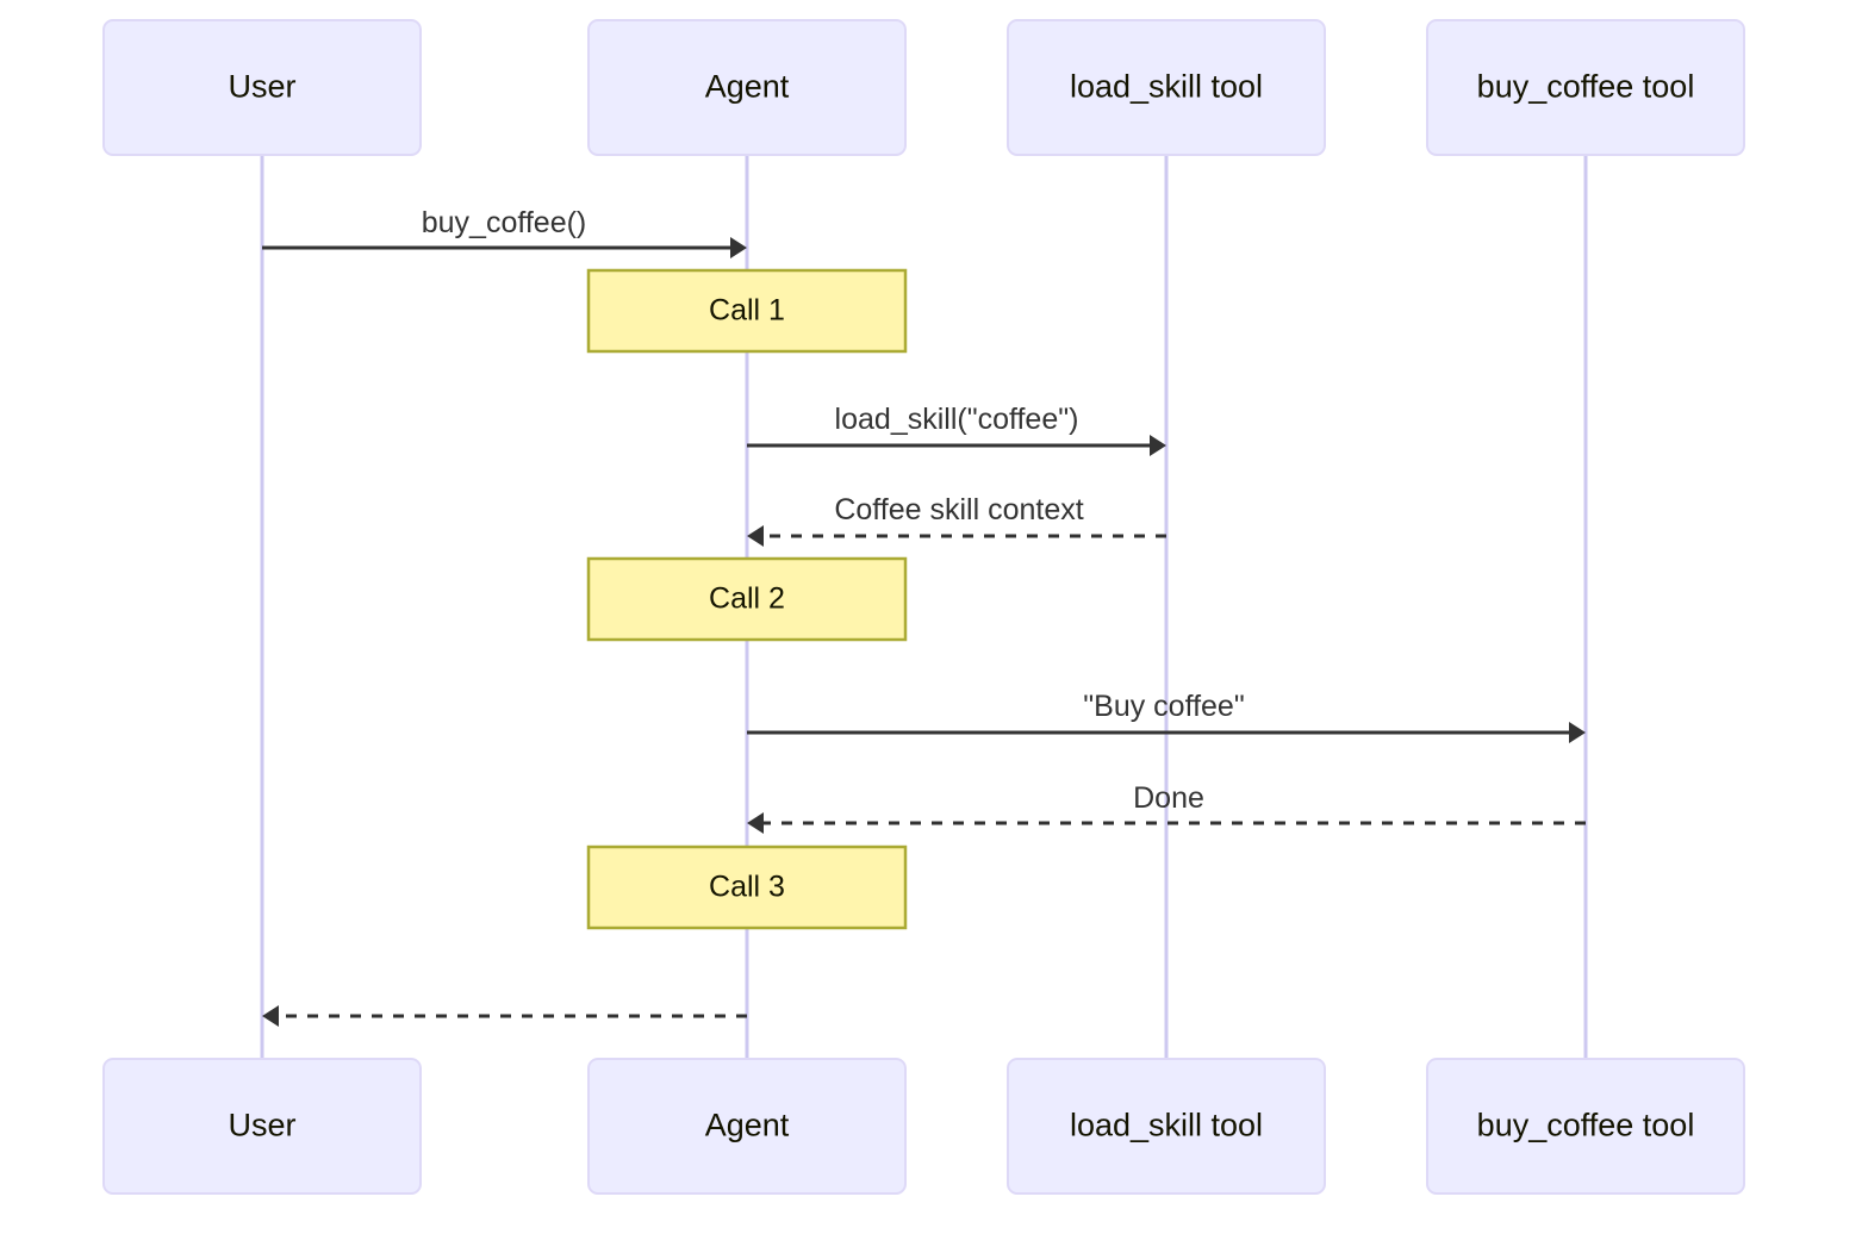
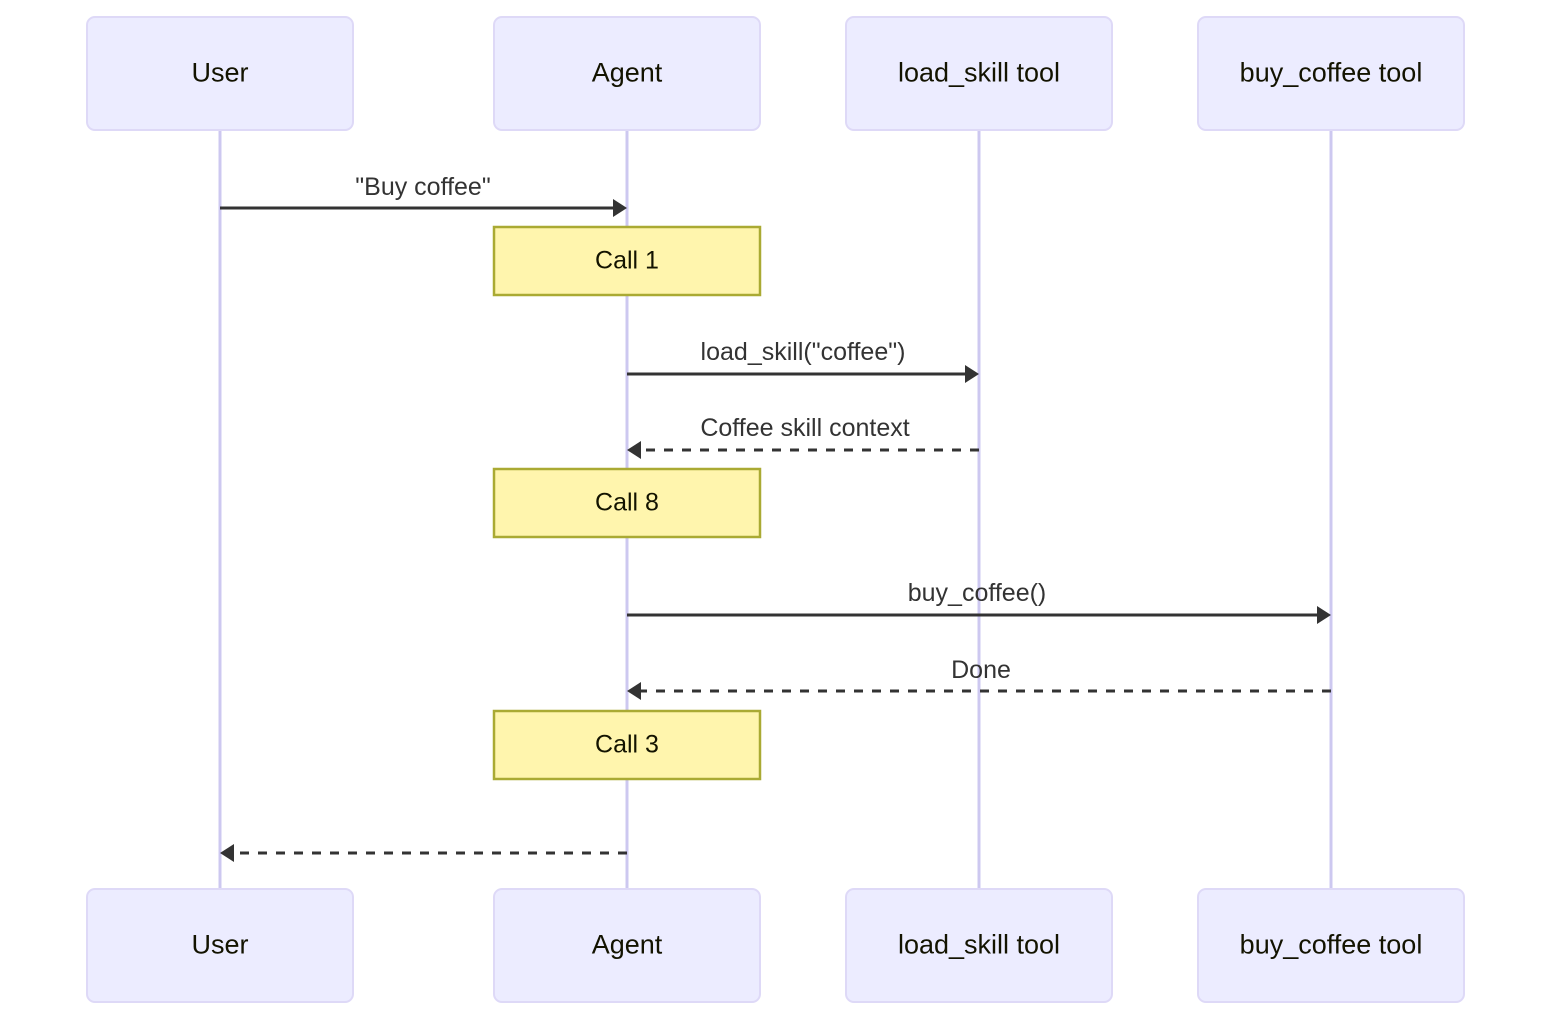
- buy_coffee()
+ "Buy coffee"
  load_skill("coffee")
  Coffee skill context
- "Buy coffee"
+ buy_coffee()
  Done
  Call 1
- Call 2
+ Call 8
  Call 3
  User
  Agent
  load_skill tool
  buy_coffee tool
  User
  Agent
  load_skill tool
  buy_coffee tool
